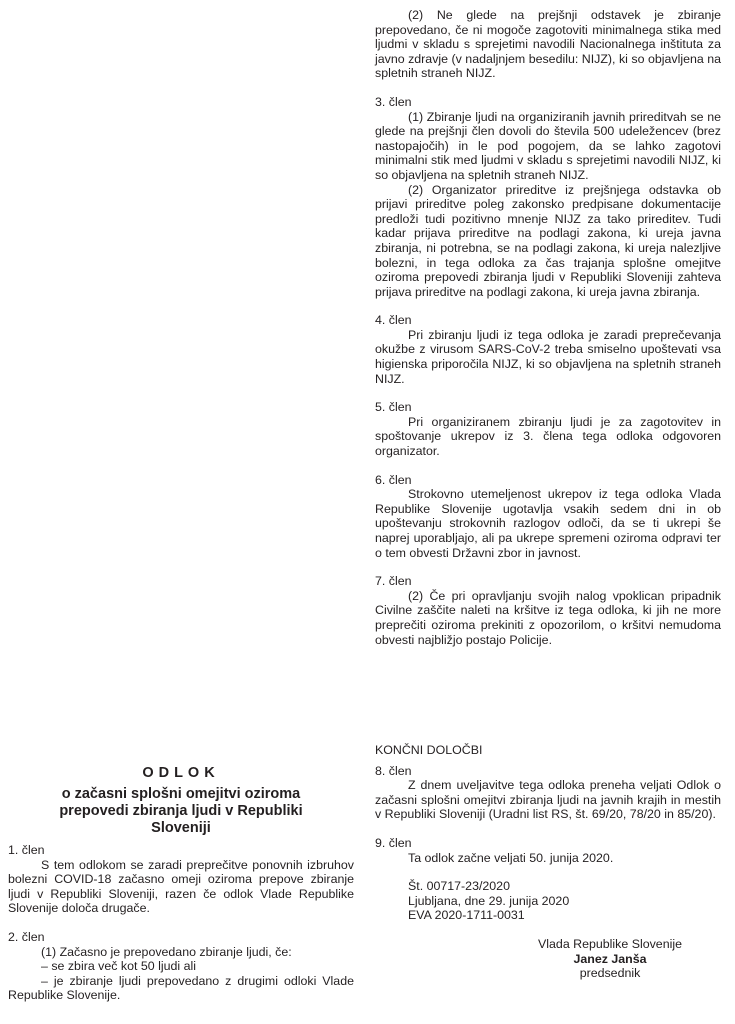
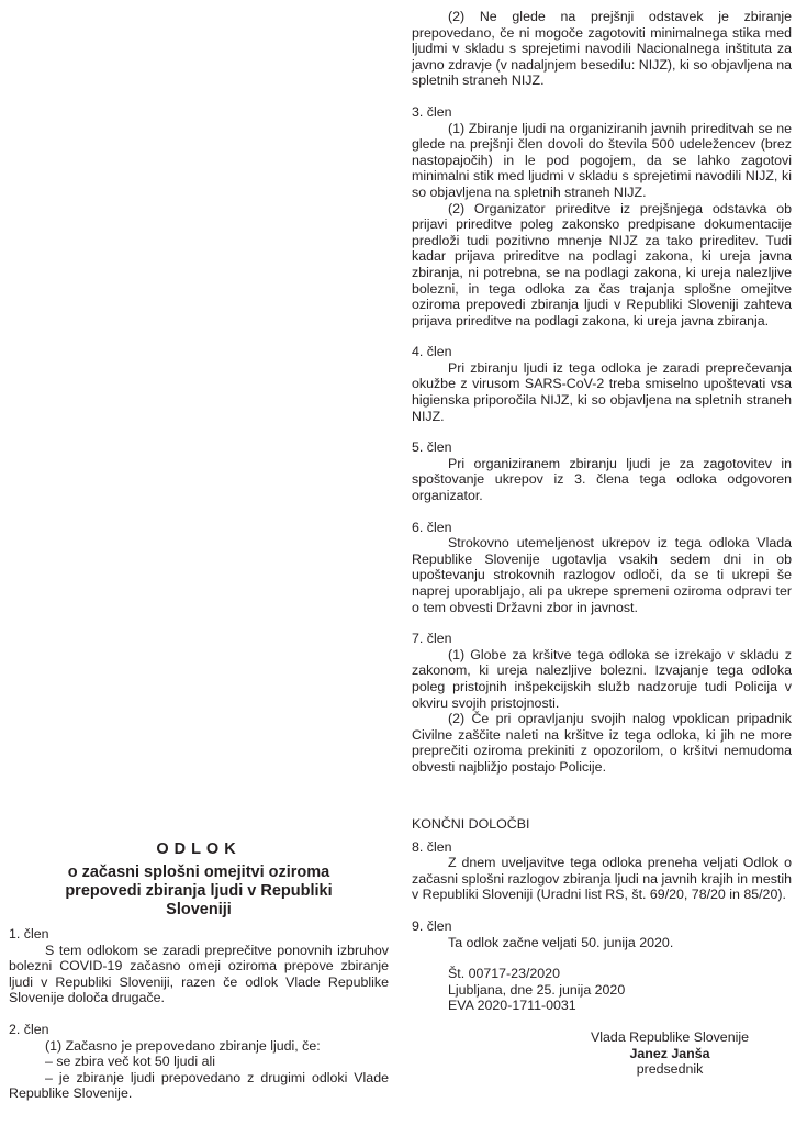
  (2) Ne glede na prejšnji odstavek je zbiranje prepovedano, če ni mogoče zagotoviti minimalnega stika med ljudmi v skladu s sprejetimi navodili Nacionalnega inštituta za javno zdravje (v nadaljnjem besedilu: NIJZ), ki so objavljena na spletnih straneh NIJZ.
  3. člen
  (1) Zbiranje ljudi na organiziranih javnih prireditvah se ne glede na prejšnji člen dovoli do števila 500 udeležencev (brez nastopajočih) in le pod pogojem, da se lahko zagotovi minimalni stik med ljudmi v skladu s sprejetimi navodili NIJZ, ki so objavljena na spletnih straneh NIJZ.
  (2) Organizator prireditve iz prejšnjega odstavka ob prijavi prireditve poleg zakonsko predpisane dokumentacije predloži tudi pozitivno mnenje NIJZ za tako prireditev. Tudi kadar prijava prireditve na podlagi zakona, ki ureja javna zbiranja, ni potrebna, se na podlagi zakona, ki ureja nalezljive bolezni, in tega odloka za čas trajanja splošne omejitve oziroma prepovedi zbiranja ljudi v Republiki Sloveniji zahteva prijava prireditve na podlagi zakona, ki ureja javna zbiranja.
  4. člen
  Pri zbiranju ljudi iz tega odloka je zaradi preprečevanja okužbe z virusom SARS-CoV-2 treba smiselno upoštevati vsa higienska priporočila NIJZ, ki so objavljena na spletnih straneh NIJZ.
  5. člen
  Pri organiziranem zbiranju ljudi je za zagotovitev in spoštovanje ukrepov iz 3. člena tega odloka odgovoren organizator.
  6. člen
  Strokovno utemeljenost ukrepov iz tega odloka Vlada Republike Slovenije ugotavlja vsakih sedem dni in ob upoštevanju strokovnih razlogov odloči, da se ti ukrepi še naprej uporabljajo, ali pa ukrepe spremeni oziroma odpravi ter o tem obvesti Državni zbor in javnost.
  7. člen
+ (1) Globe za kršitve tega odloka se izrekajo v skladu z zakonom, ki ureja nalezljive bolezni. Izvajanje tega odloka poleg pristojnih inšpekcijskih služb nadzoruje tudi Policija v okviru svojih pristojnosti.
  (2) Če pri opravljanju svojih nalog vpoklican pripadnik Civilne zaščite naleti na kršitve iz tega odloka, ki jih ne more preprečiti oziroma prekiniti z opozorilom, o kršitvi nemudoma obvesti najbližjo postajo Policije.
  KONČNI DOLOČBI
  8. člen
- Z dnem uveljavitve tega odloka preneha veljati Odlok o začasni splošni omejitvi zbiranja ljudi na javnih krajih in mestih v Republiki Sloveniji (Uradni list RS, št. 69/20, 78/20 in 85/20).
+ Z dnem uveljavitve tega odloka preneha veljati Odlok o začasni splošni razlogov zbiranja ljudi na javnih krajih in mestih v Republiki Sloveniji (Uradni list RS, št. 69/20, 78/20 in 85/20).
  9. člen
  Ta odlok začne veljati 50. junija 2020.
  Št. 00717-23/2020
- Ljubljana, dne 29. junija 2020
+ Ljubljana, dne 25. junija 2020
  EVA 2020-1711-0031
  Vlada Republike Slovenije
  Janez Janša
  predsednik
  ODLOK
  o začasni splošni omejitvi oziroma prepovedi zbiranja ljudi v Republiki Sloveniji
  1. člen
- S tem odlokom se zaradi preprečitve ponovnih izbruhov bolezni COVID-18 začasno omeji oziroma prepove zbiranje ljudi v Republiki Sloveniji, razen če odlok Vlade Republike Slovenije določa drugače.
+ S tem odlokom se zaradi preprečitve ponovnih izbruhov bolezni COVID-19 začasno omeji oziroma prepove zbiranje ljudi v Republiki Sloveniji, razen če odlok Vlade Republike Slovenije določa drugače.
  2. člen
  (1) Začasno je prepovedano zbiranje ljudi, če:
  – se zbira več kot 50 ljudi ali
  – je zbiranje ljudi prepovedano z drugimi odloki Vlade Republike Slovenije.
